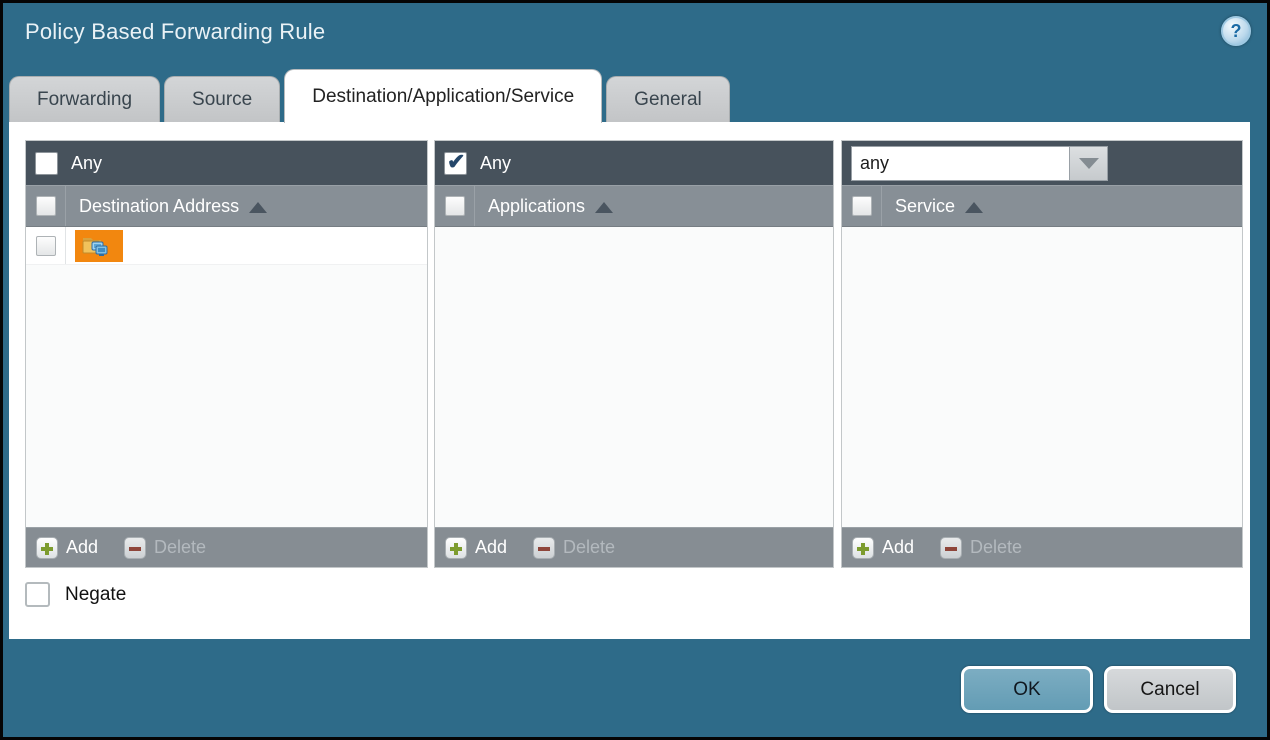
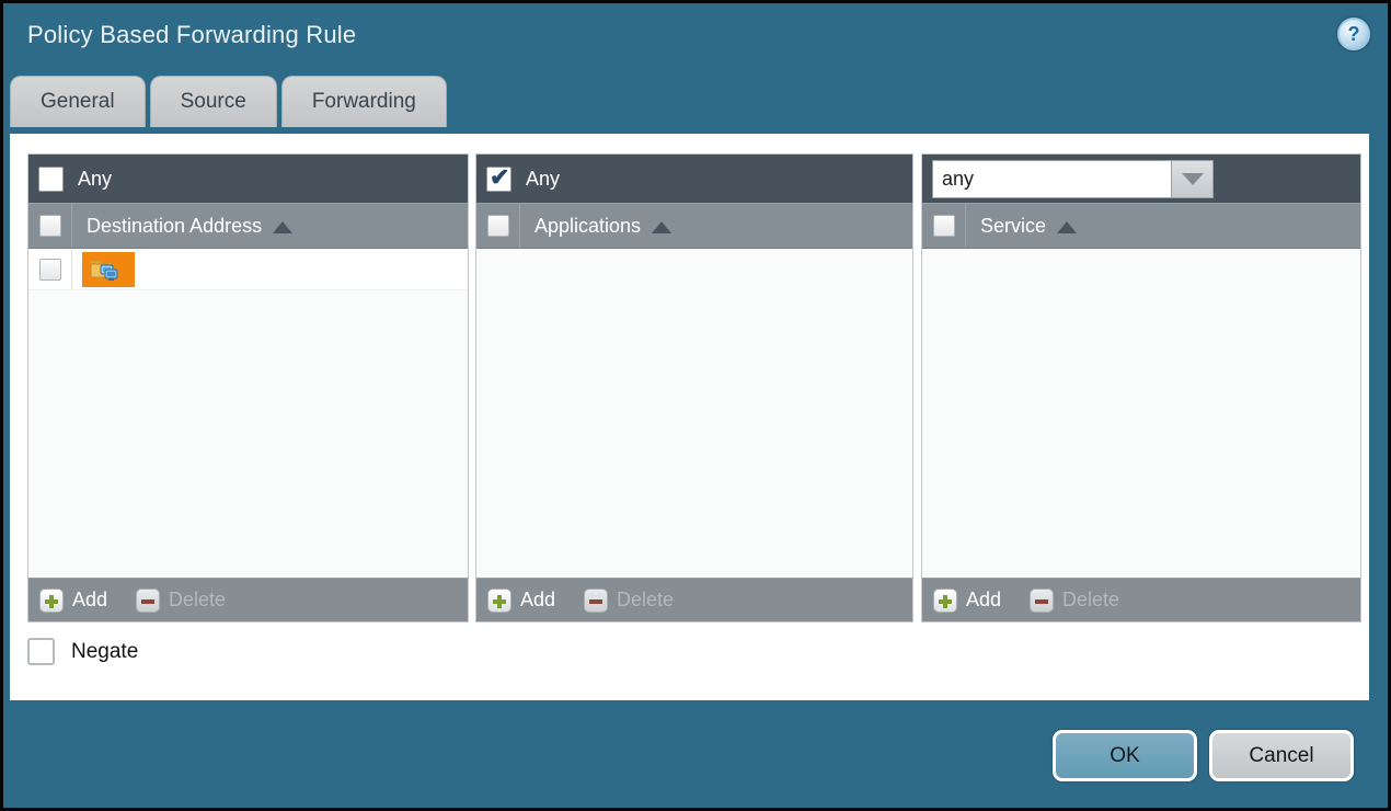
  Policy Based Forwarding Rule
  ?
- Forwarding
+ General
  Source
- Destination/Application/Service
- General
+ Forwarding
  Any
  Destination Address
  Add
  Delete
  Any
  Applications
  Add
  Delete
  any
  Service
  Add
  Delete
  Negate
  OK
  Cancel
